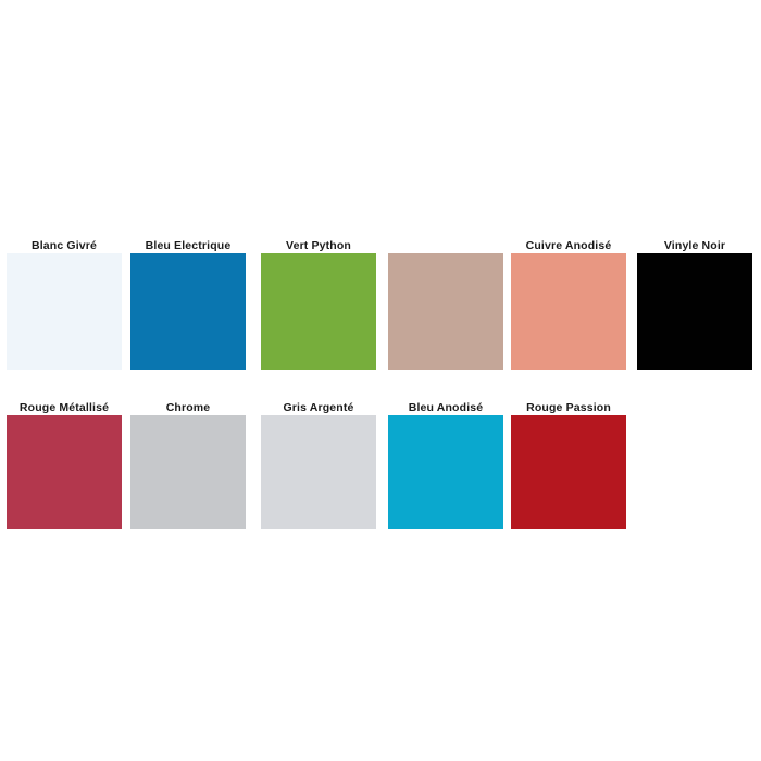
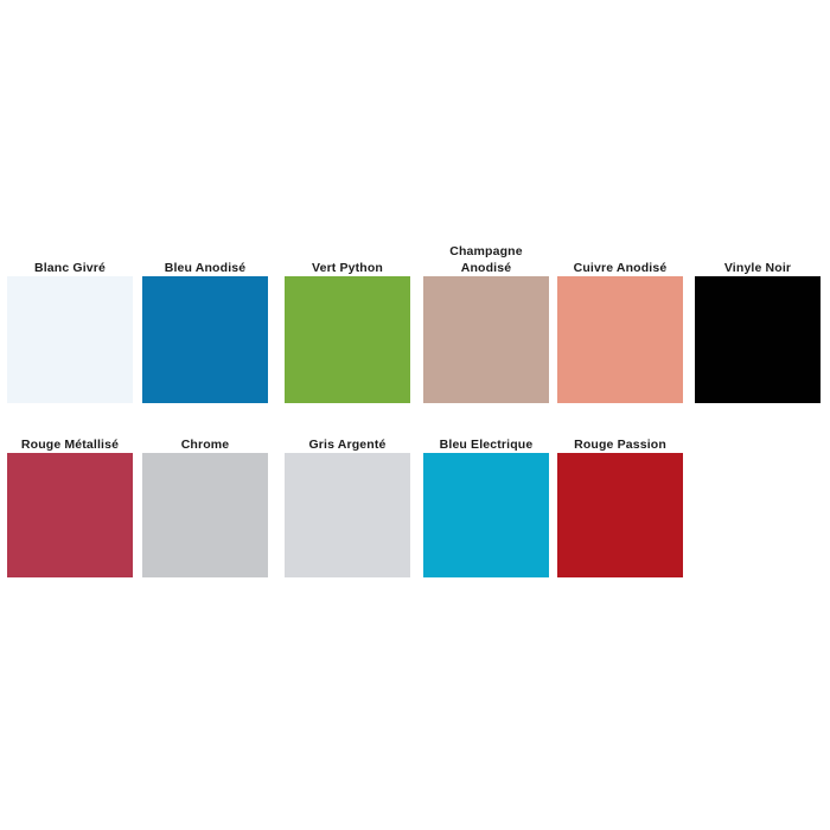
  Blanc Givré
- Bleu Electrique
+ Bleu Anodisé
  Vert Python
+ Champagne
+ Anodisé
  Cuivre Anodisé
  Vinyle Noir
  Rouge Métallisé
  Chrome
  Gris Argenté
- Bleu Anodisé
+ Bleu Electrique
  Rouge Passion
